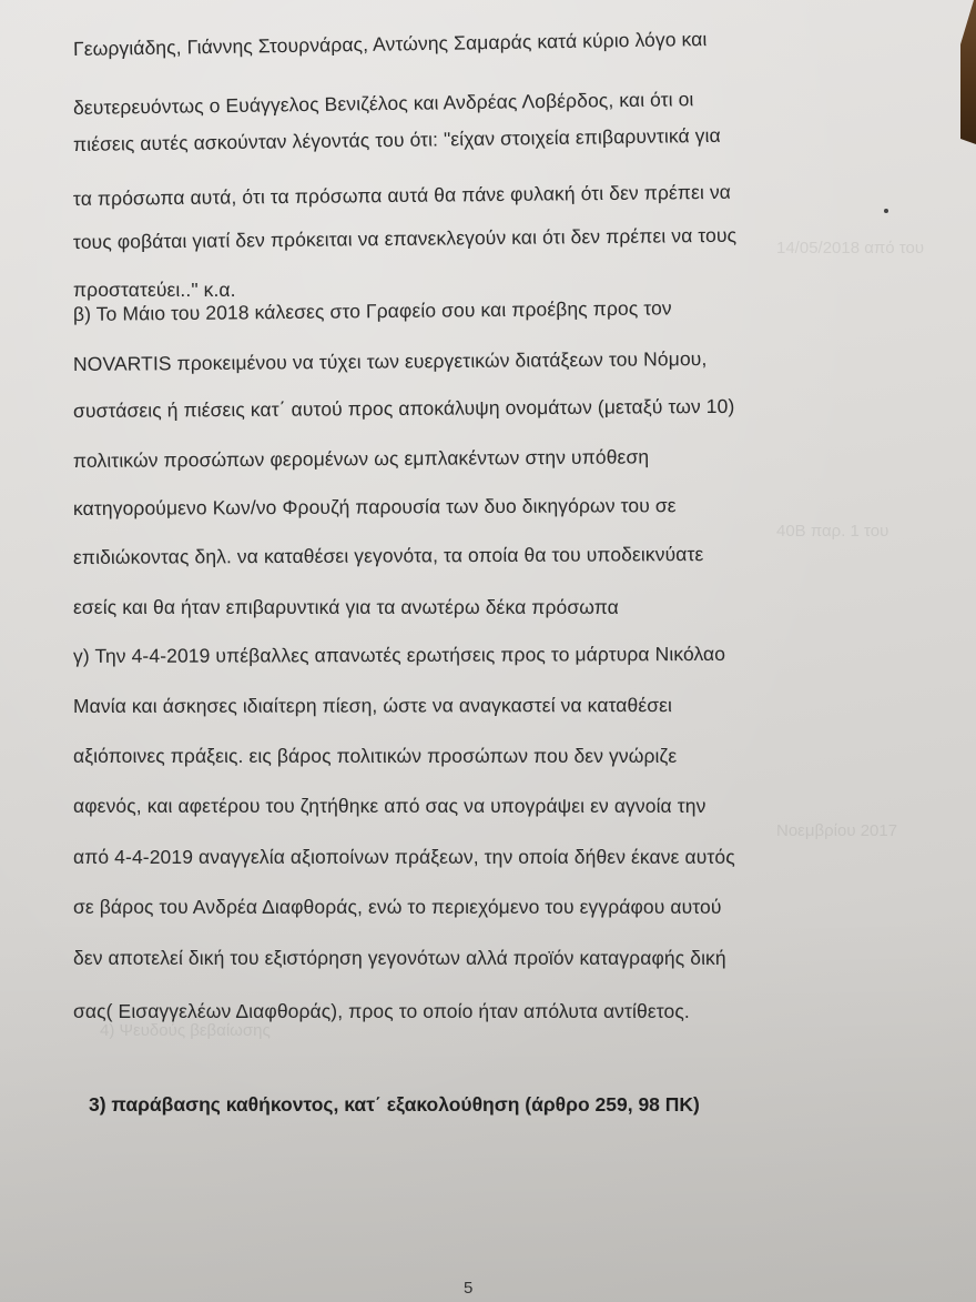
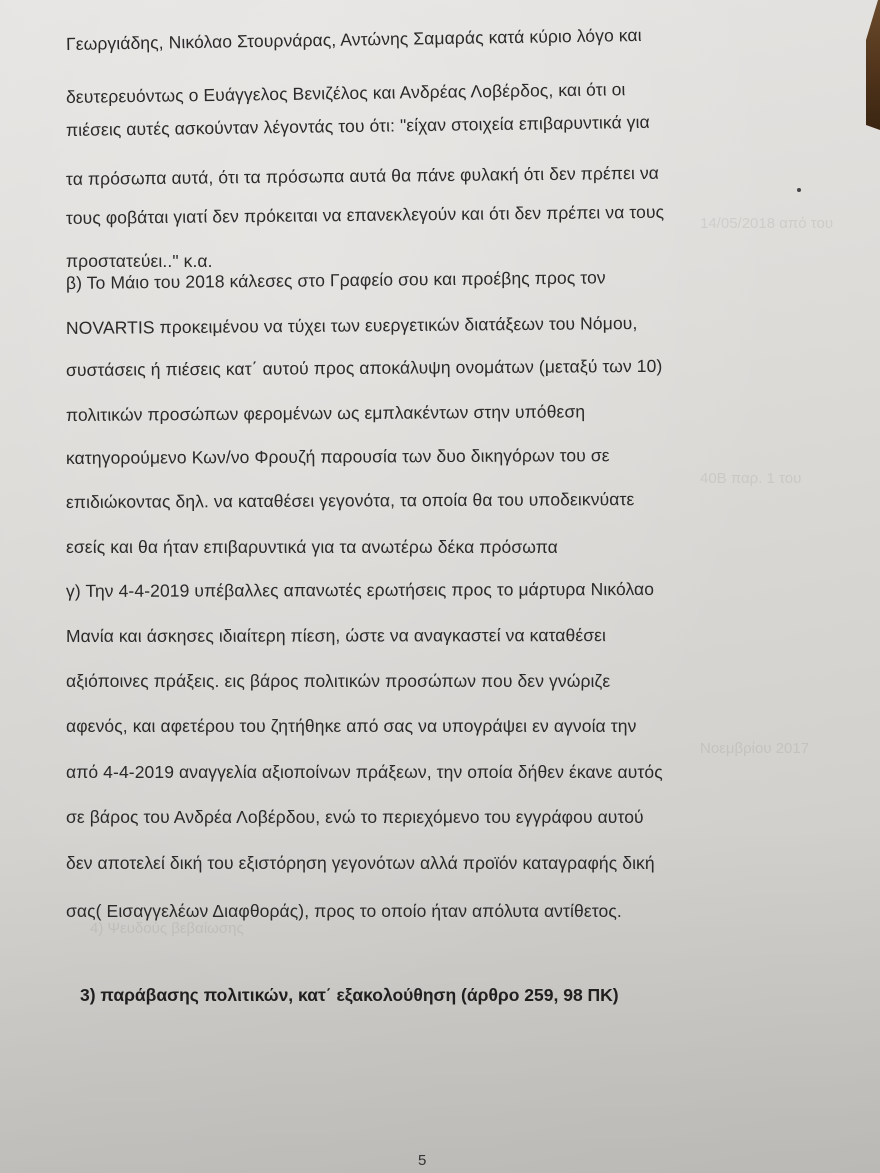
  4) Ψευδούς βεβαίωσης
- Γεωργιάδης, Γιάννης Στουρνάρας, Αντώνης Σαμαράς κατά κύριο λόγο και
+ Γεωργιάδης, Νικόλαο Στουρνάρας, Αντώνης Σαμαράς κατά κύριο λόγο και
  δευτερευόντως ο Ευάγγελος Βενιζέλος και Ανδρέας Λοβέρδος, και ότι οι
  πιέσεις αυτές ασκούνταν λέγοντάς του ότι: "είχαν στοιχεία επιβαρυντικά για
  τα πρόσωπα αυτά, ότι τα πρόσωπα αυτά θα πάνε φυλακή ότι δεν πρέπει να
  τους φοβάται γιατί δεν πρόκειται να επανεκλεγούν και ότι δεν πρέπει να τους
  προστατεύει.." κ.α.
  β) Το Μάιο του 2018 κάλεσες στο Γραφείο σου και προέβης προς τον
  NOVARTIS προκειμένου να τύχει των ευεργετικών διατάξεων του Νόμου,
  συστάσεις ή πιέσεις κατ΄ αυτού προς αποκάλυψη ονομάτων (μεταξύ των 10)
  πολιτικών προσώπων φερομένων ως εμπλακέντων στην υπόθεση
  κατηγορούμενο Κων/νο Φρουζή παρουσία των δυο δικηγόρων του σε
  επιδιώκοντας δηλ. να καταθέσει γεγονότα, τα οποία θα του υποδεικνύατε
  εσείς και θα ήταν επιβαρυντικά για τα ανωτέρω δέκα πρόσωπα
  γ) Την 4-4-2019 υπέβαλλες απανωτές ερωτήσεις προς το μάρτυρα Νικόλαο
  Μανία και άσκησες ιδιαίτερη πίεση, ώστε να αναγκαστεί να καταθέσει
  αξιόποινες πράξεις. εις βάρος πολιτικών προσώπων που δεν γνώριζε
  αφενός, και αφετέρου του ζητήθηκε από σας να υπογράψει εν αγνοία την
  από 4-4-2019 αναγγελία αξιοποίνων πράξεων, την οποία δήθεν έκανε αυτός
- σε βάρος του Ανδρέα Διαφθοράς, ενώ το περιεχόμενο του εγγράφου αυτού
+ σε βάρος του Ανδρέα Λοβέρδου, ενώ το περιεχόμενο του εγγράφου αυτού
  δεν αποτελεί δική του εξιστόρηση γεγονότων αλλά προϊόν καταγραφής δική
  σας( Εισαγγελέων Διαφθοράς), προς το οποίο ήταν απόλυτα αντίθετος.
- 3) παράβασης καθήκοντος, κατ΄ εξακολούθηση (άρθρο 259, 98 ΠΚ)
+ 3) παράβασης πολιτικών, κατ΄ εξακολούθηση (άρθρο 259, 98 ΠΚ)
  5
